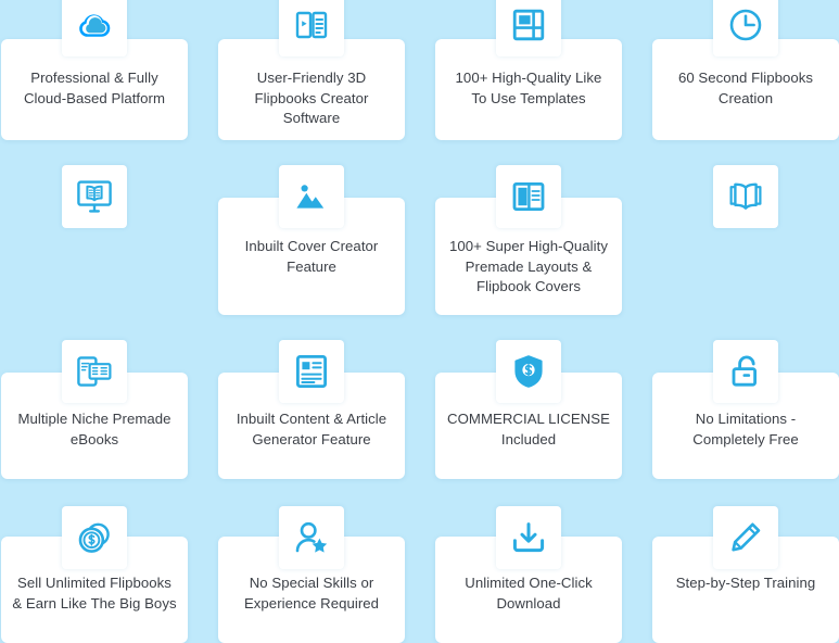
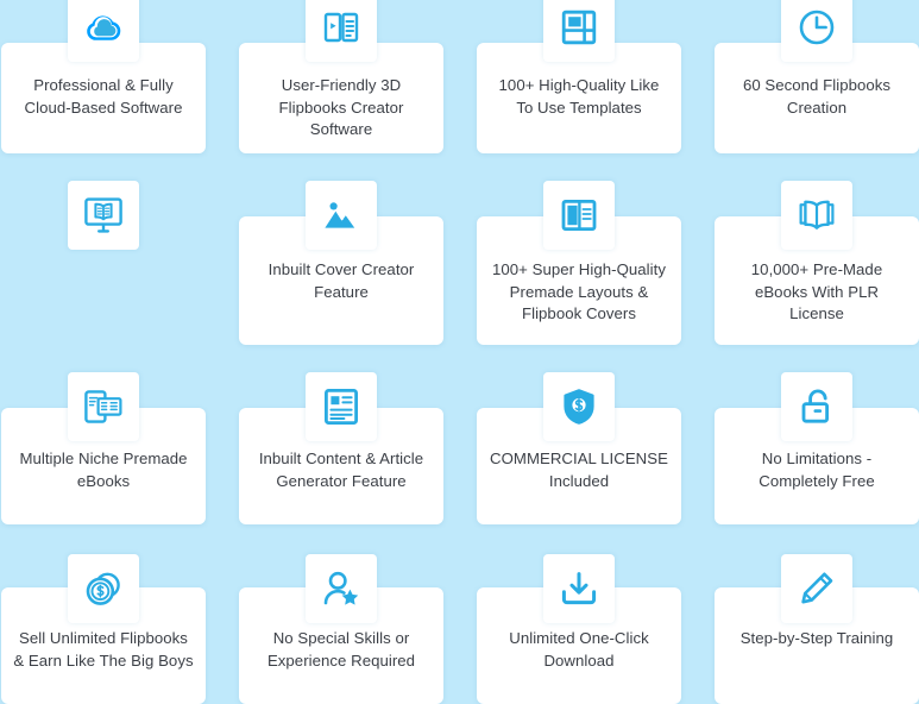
- Professional & Fully Cloud-Based Platform
+ Professional & Fully Cloud-Based Software
  User-Friendly 3D Flipbooks Creator Software
  100+ High-Quality Like To Use Templates
  60 Second Flipbooks Creation
  Inbuilt Cover Creator Feature
  100+ Super High-Quality Premade Layouts & Flipbook Covers
+ 10,000+ Pre-Made eBooks With PLR License
  Multiple Niche Premade eBooks
  Inbuilt Content & Article Generator Feature
  COMMERCIAL LICENSE Included
  No Limitations - Completely Free
  Sell Unlimited Flipbooks & Earn Like The Big Boys
  No Special Skills or Experience Required
  Unlimited One-Click Download
  Step-by-Step Training
